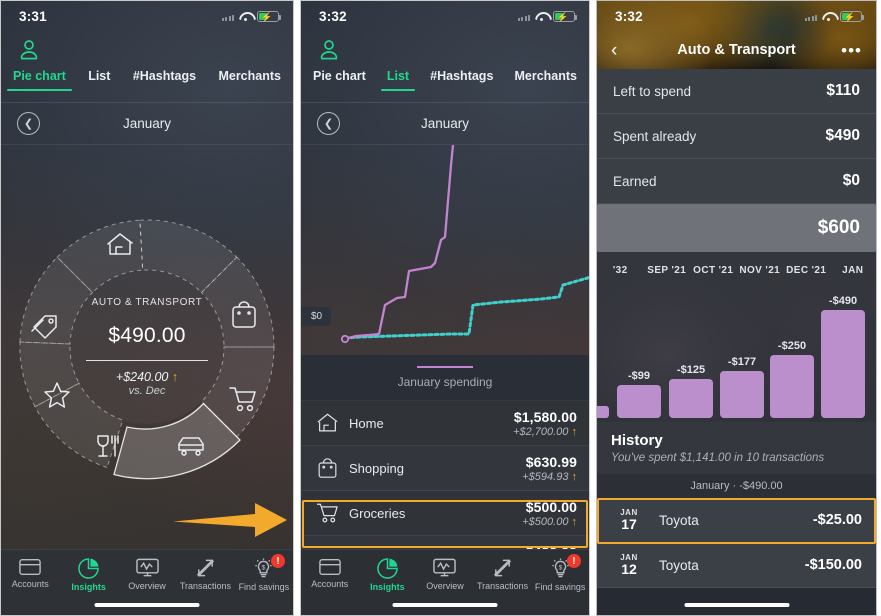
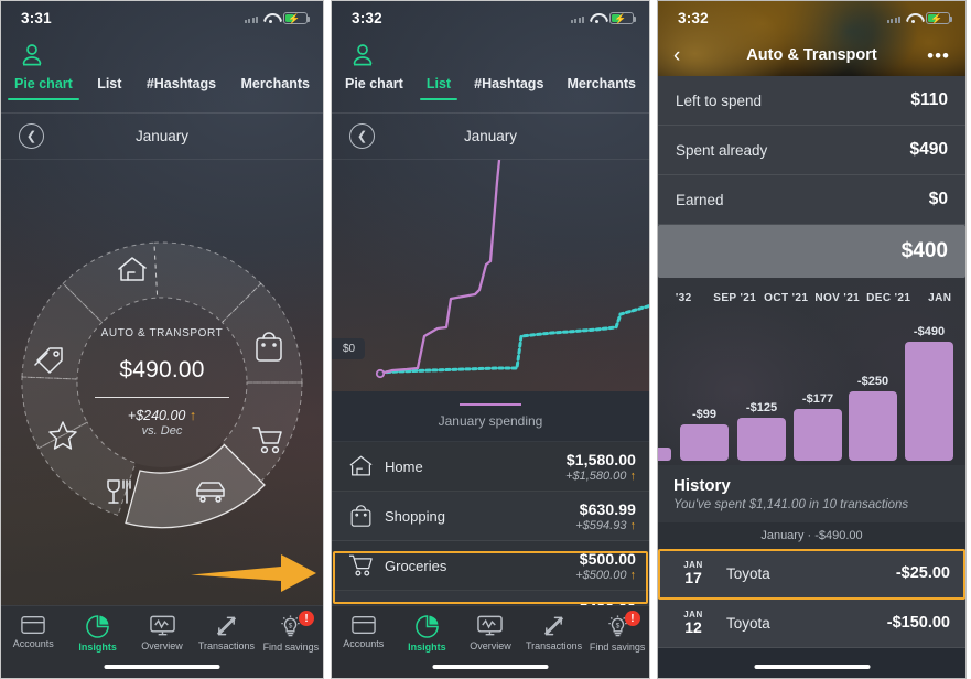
  3:31
  ⚡
  Pie chart
  List
  #Hashtags
  Merchants
  ❮
  January
  AUTO & TRANSPORT
  $490.00
  +$240.00 ↑
  vs. Dec
  Accounts
  Insights
  Overview
  Transactions
  Find savings
  !
  3:32
  ⚡
  Pie chart
  List
  #Hashtags
  Merchants
  ❮
  January
  $0
  January spending
  Home
  $1,580.00
- +$2,700.00 ↑
+ +$1,580.00 ↑
  Shopping
  $630.99
  +$594.93 ↑
  Groceries
  $500.00
  +$500.00 ↑
  Accounts
  Insights
  Overview
  Transactions
  Find savings
  !
  3:32
  ⚡
  ‹
  Auto & Transport
  •••
  Left to spend
  $110
  Spent already
  $490
  Earned
  $0
- $600
+ $400
  '32
  SEP '21
  OCT '21
  NOV '21
  DEC '21
  JAN
  -$99
  -$125
  -$177
  -$250
  -$490
  History
  You've spent $1,141.00 in 10 transactions
  January · -$490.00
  JAN
  17
  Toyota
  -$25.00
  JAN
  12
  Toyota
  -$150.00
